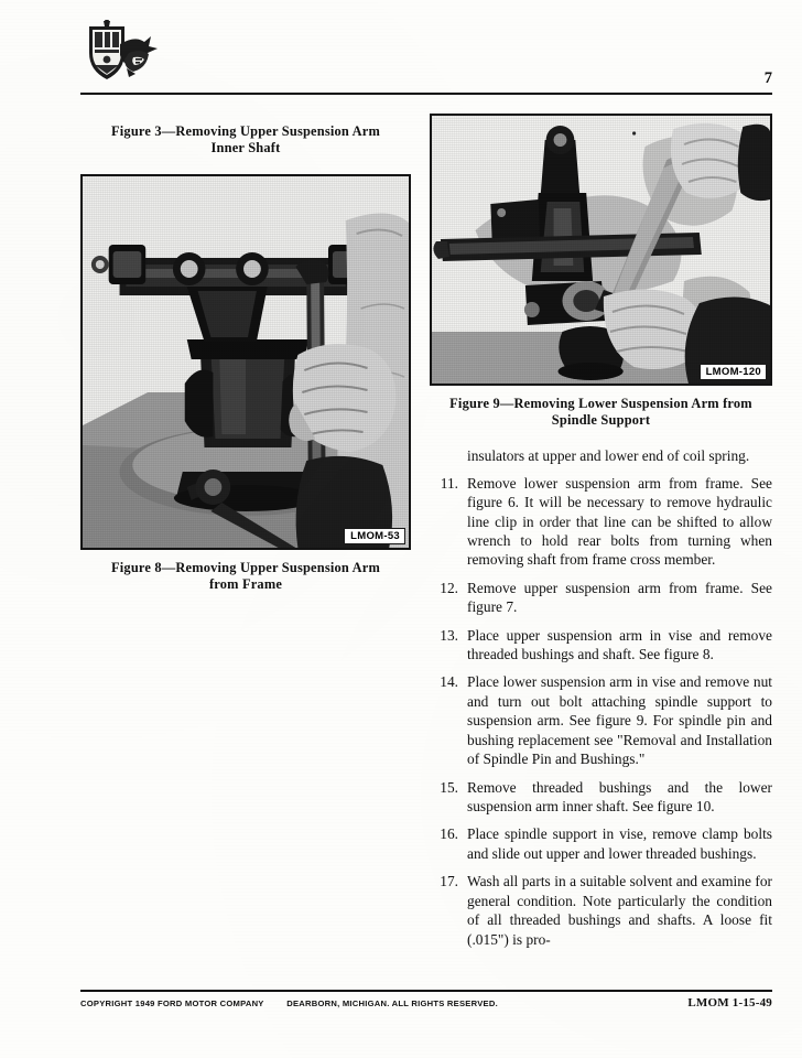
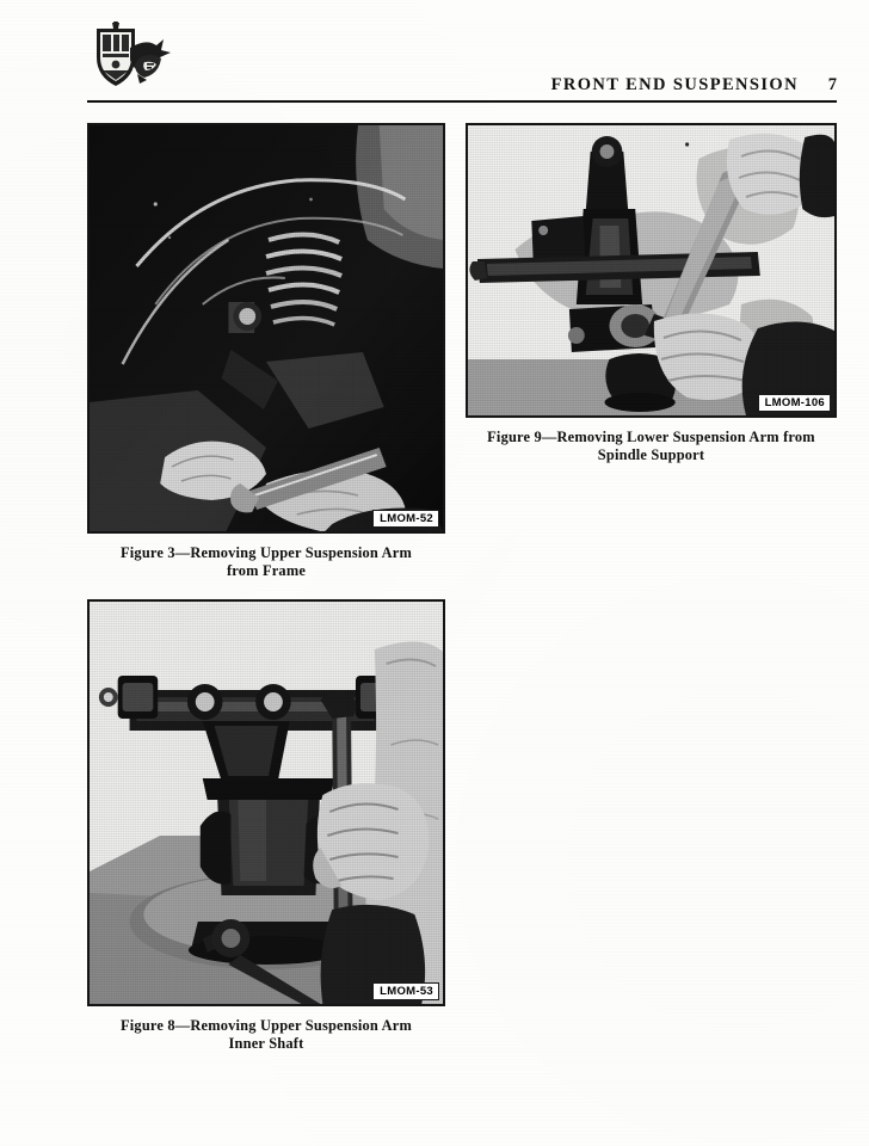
+ FRONT END SUSPENSION
  7
+ LMOM-52
  Figure 3—Removing Upper Suspension Arm
- Inner Shaft
+ from Frame
  LMOM-53
  Figure 8—Removing Upper Suspension Arm
- from Frame
+ Inner Shaft
- LMOM-120
+ LMOM-106
  Figure 9—Removing Lower Suspension Arm from
  Spindle Support
- insulators at upper and lower end of coil spring.
- 11.
- Remove lower suspension arm from frame. See figure 6. It will be necessary to remove hydraulic line clip in order that line can be shifted to allow wrench to hold rear bolts from turning when removing shaft from frame cross member.
- 12.
- Remove upper suspension arm from frame. See figure 7.
- 13.
- Place upper suspension arm in vise and remove threaded bushings and shaft. See figure 8.
- 14.
- Place lower suspension arm in vise and remove nut and turn out bolt attaching spindle support to suspension arm. See figure 9. For spindle pin and bushing replacement see "Removal and Installation of Spindle Pin and Bushings."
- 15.
- Remove threaded bushings and the lower suspension arm inner shaft. See figure 10.
- 16.
- Place spindle support in vise, remove clamp bolts and slide out upper and lower threaded bushings.
- 17.
- Wash all parts in a suitable solvent and examine for general condition. Note particularly the condition of all threaded bushings and shafts. A loose fit (.015") is pro-
- COPYRIGHT 1949 FORD MOTOR COMPANY DEARBORN, MICHIGAN. ALL RIGHTS RESERVED.
- LMOM 1-15-49
